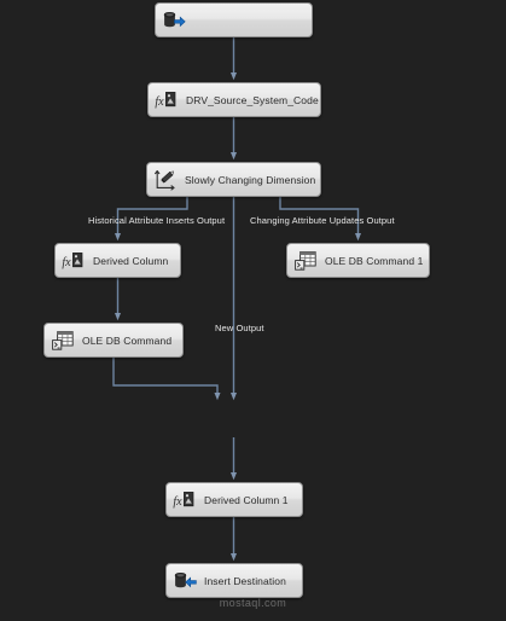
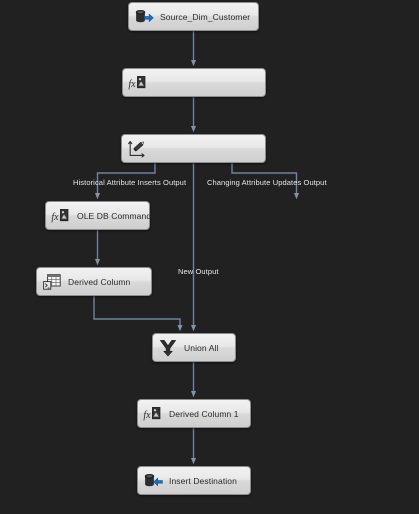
+ Source_Dim_Customer
  fx
- DRV_Source_System_Code
- Slowly Changing Dimension
  fx
- Derived Column
+ OLE DB Command
- OLE DB Command 1
- OLE DB Command
+ Derived Column
+ Union All
  fx
  Derived Column 1
  Insert Destination
  Historical Attribute Inserts Output
  Changing Attribute Updates Output
  New Output
  mostaql
- mostaql.com
